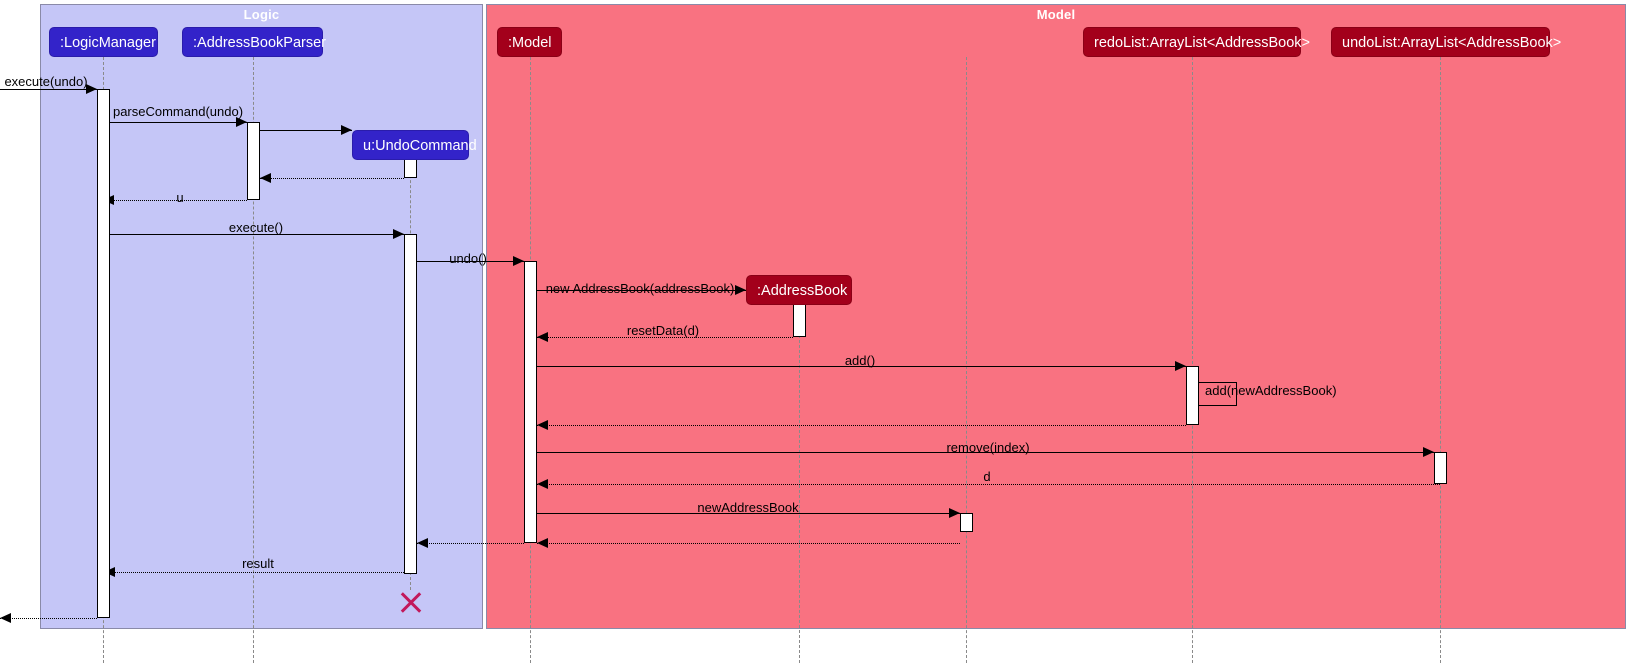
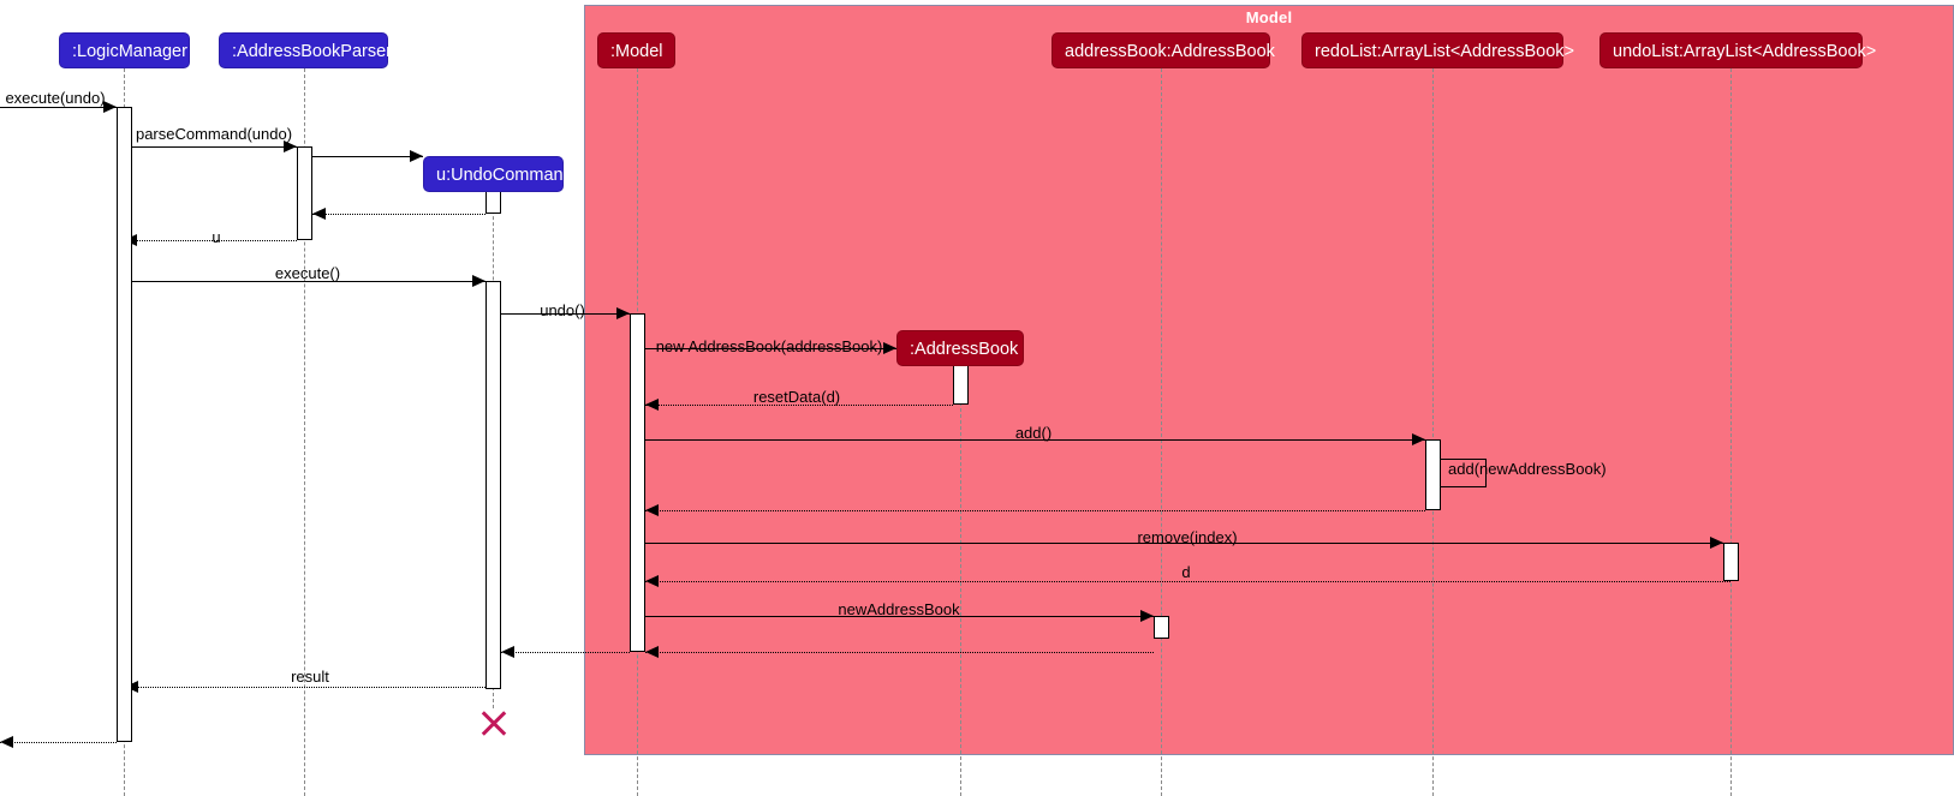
- Logic
  Model
  execute(undo)
  parseCommand(undo)
  u
  execute()
  undo()
  new AddressBook(addressBook)
  resetData(d)
  add()
  remove(index)
  d
  newAddressBook
  result
  add(newAddressBook)
  :LogicManager
  :AddressBookParser
  u:UndoCommand
  :Model
  :AddressBook
+ addressBook:AddressBook
  redoList:ArrayList<AddressBook>
  undoList:ArrayList<AddressBook>
